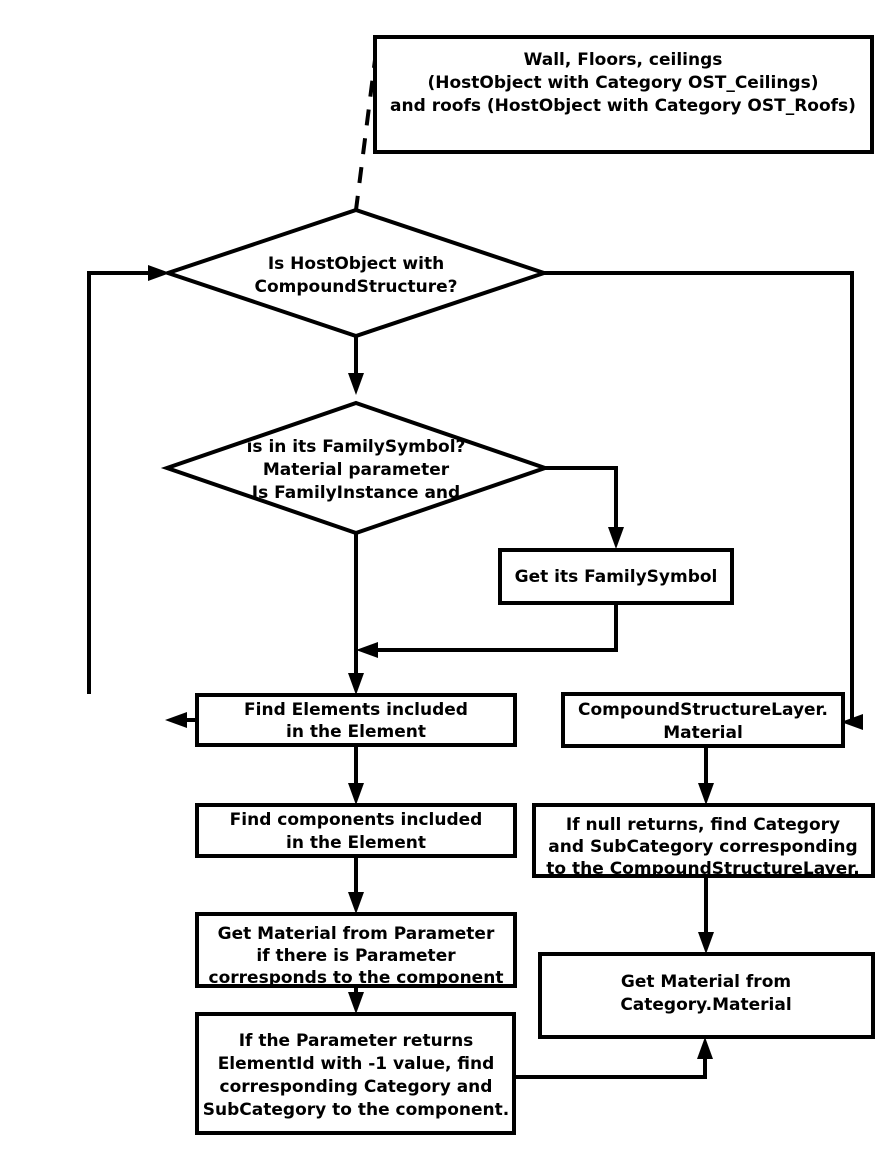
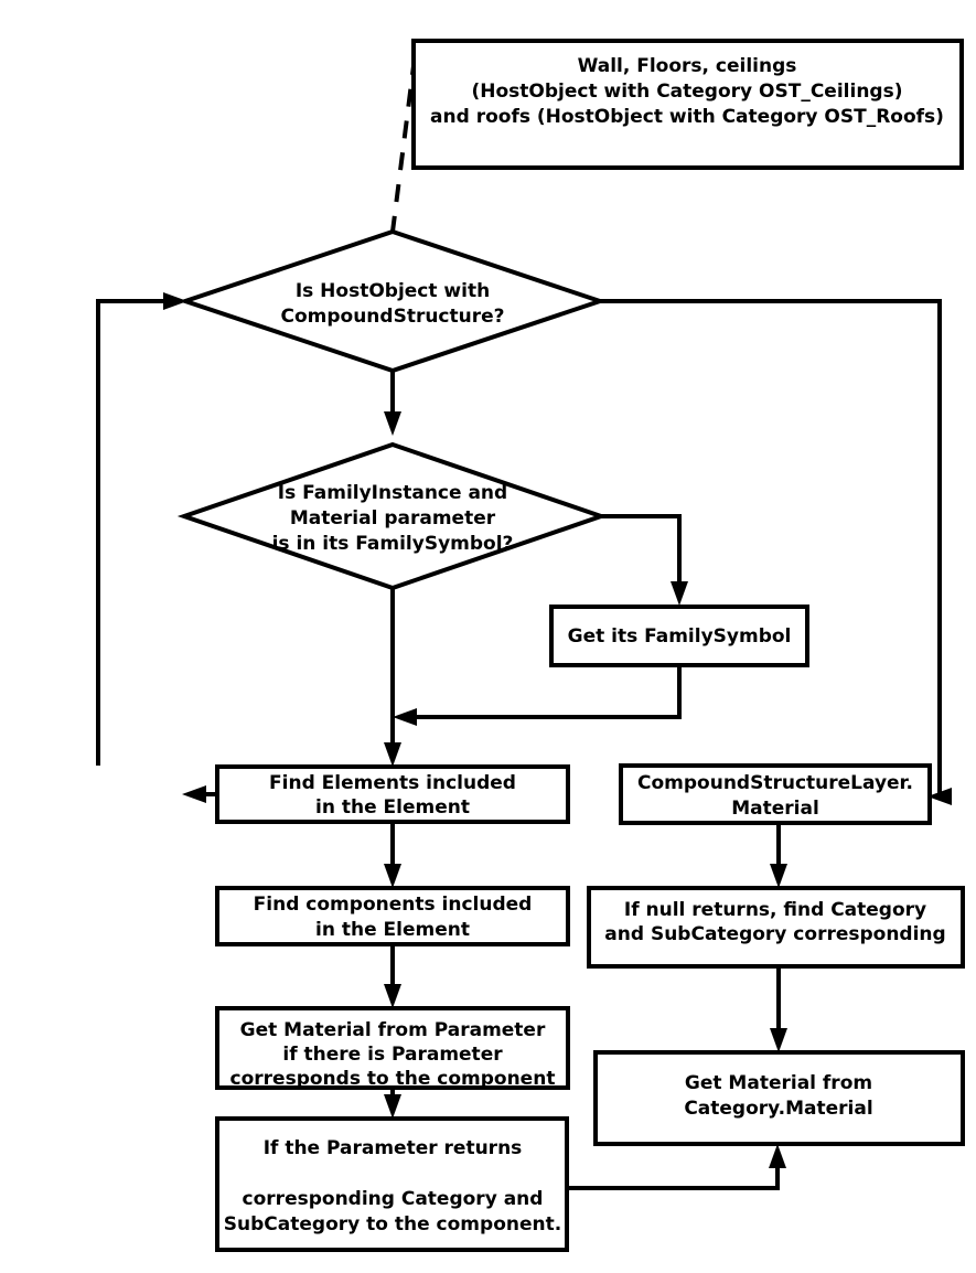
  Wall, Floors, ceilings
  (HostObject with Category OST_Ceilings)
  and roofs (HostObject with Category OST_Roofs)
  Is HostObject with
  CompoundStructure?
- is in its FamilySymbol?
+ Is FamilyInstance and
  Material parameter
- Is FamilyInstance and
+ is in its FamilySymbol?
  Get its FamilySymbol
  Find Elements included
  in the Element
  CompoundStructureLayer.
  Material
  Find components included
  in the Element
  If null returns, find Category
  and SubCategory corresponding
- to the CompoundStructureLayer.
  Get Material from Parameter
  if there is Parameter
  corresponds to the component
  Get Material from
  Category.Material
  If the Parameter returns
- ElementId with -1 value, find
  corresponding Category and
  SubCategory to the component.
